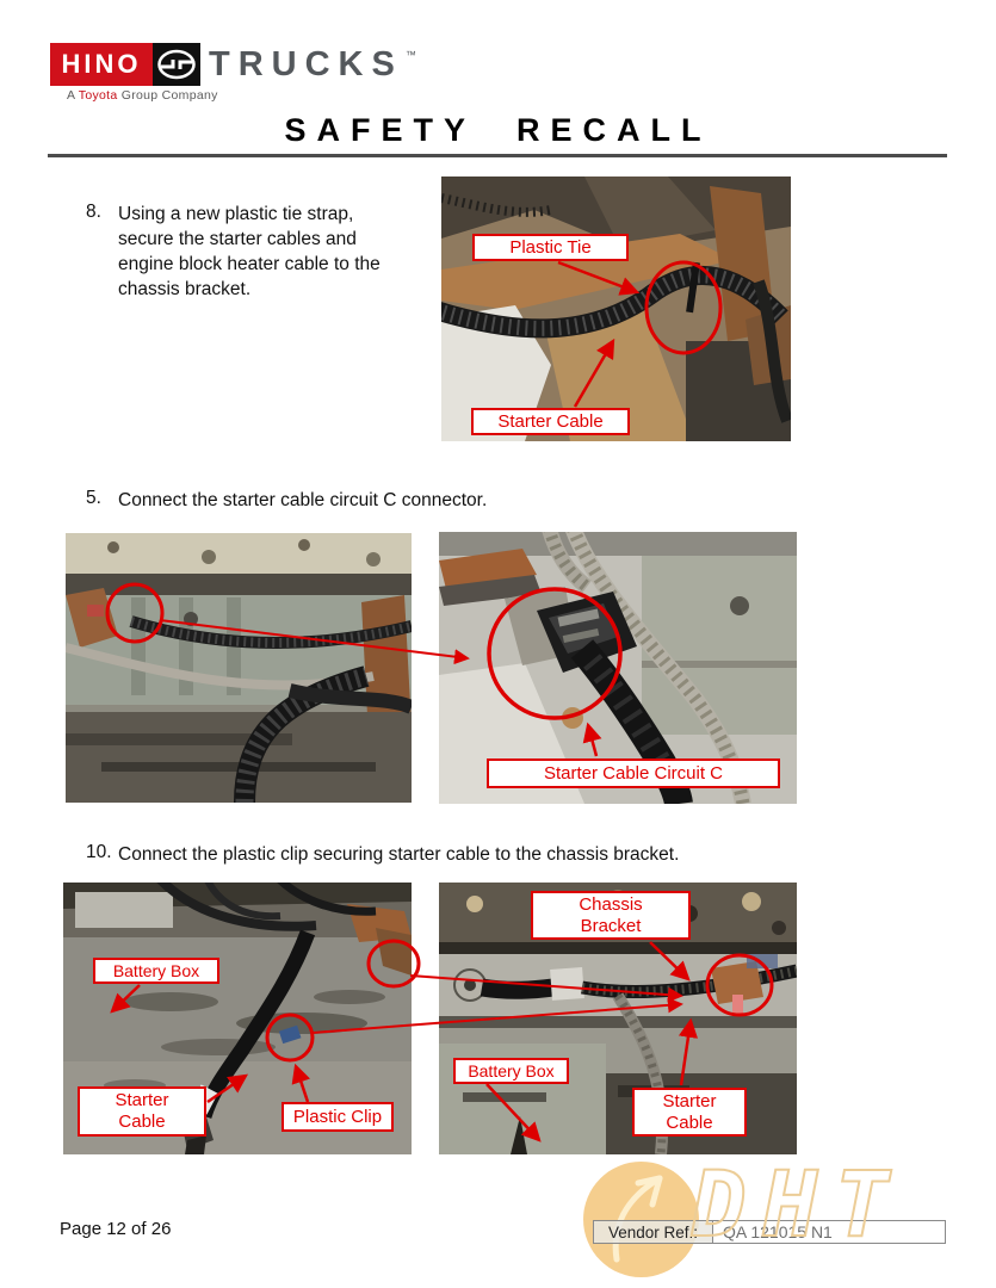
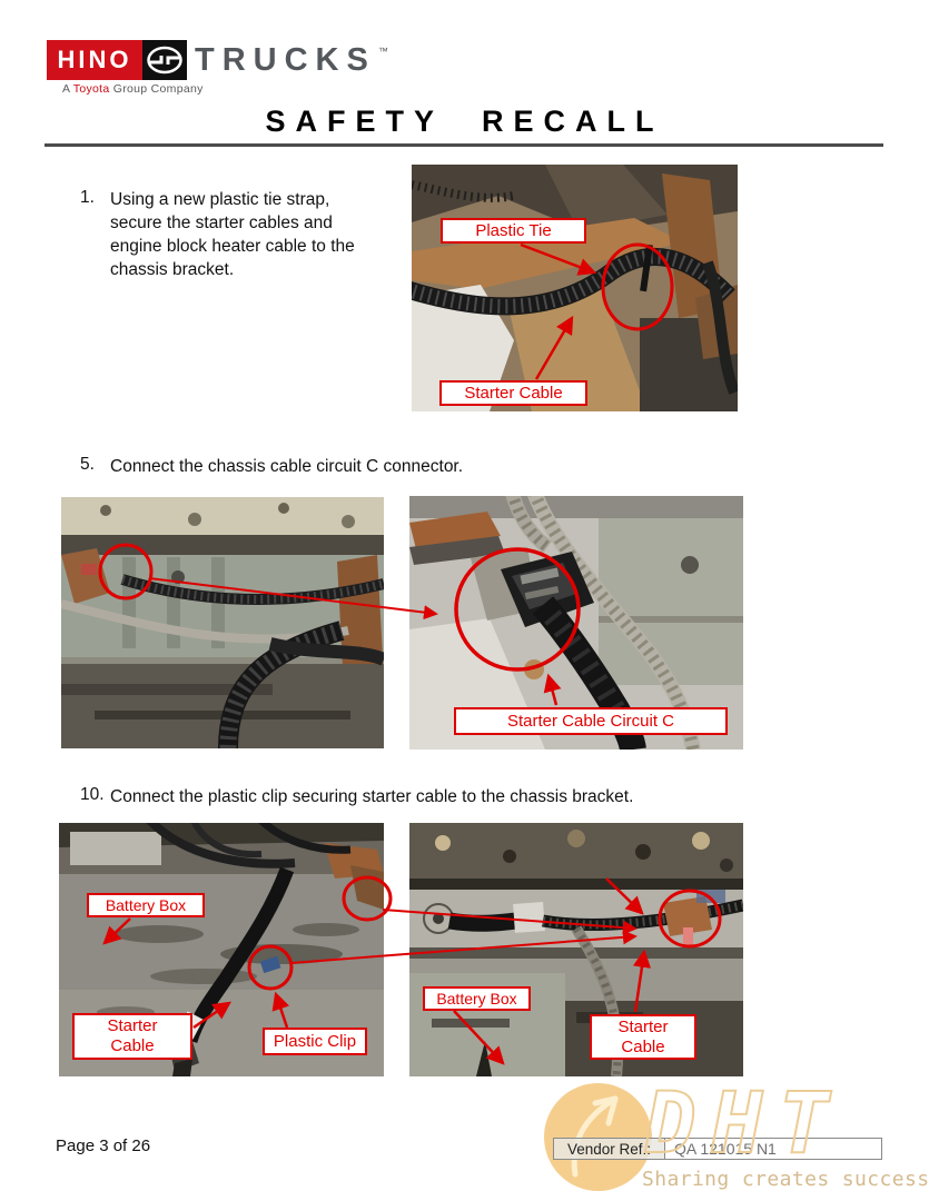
  HINO
  TRUCKS
  ™
  A Toyota Group Company
  SAFETY RECALL
- 8.
+ 1.
  Using a new plastic tie strap,
  secure the starter cables and
  engine block heater cable to the
  chassis bracket.
  5.
- Connect the starter cable circuit C connector.
+ Connect the chassis cable circuit C connector.
  10.
  Connect the plastic clip securing starter cable to the chassis bracket.
  Plastic Tie
  Starter Cable
  Starter Cable Circuit C
  Battery Box
  Starter
  Cable
  Plastic Clip
- Chassis
- Bracket
  Battery Box
  Starter
  Cable
- Page 12 of 26
+ Page 3 of 26
  DHT
  Vendor Ref.:
  QA 121015 N1
+ Sharing creates success
